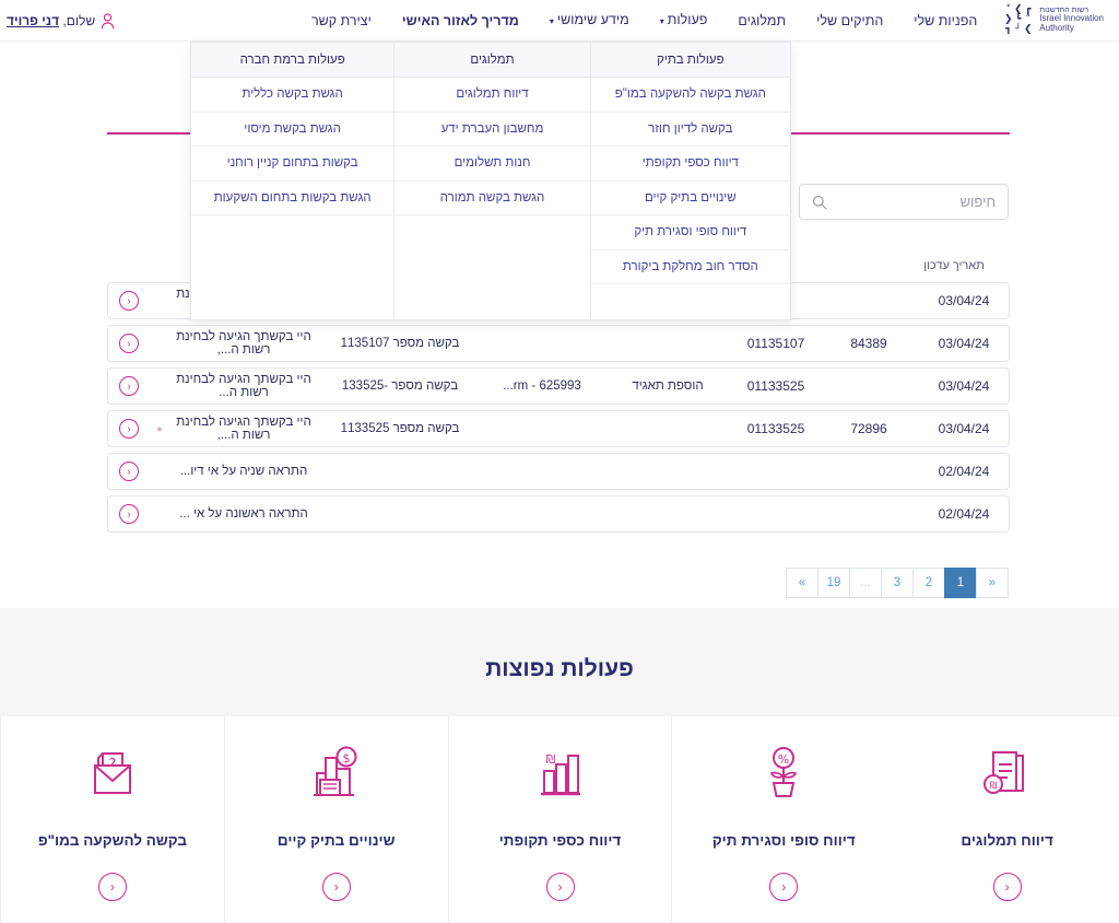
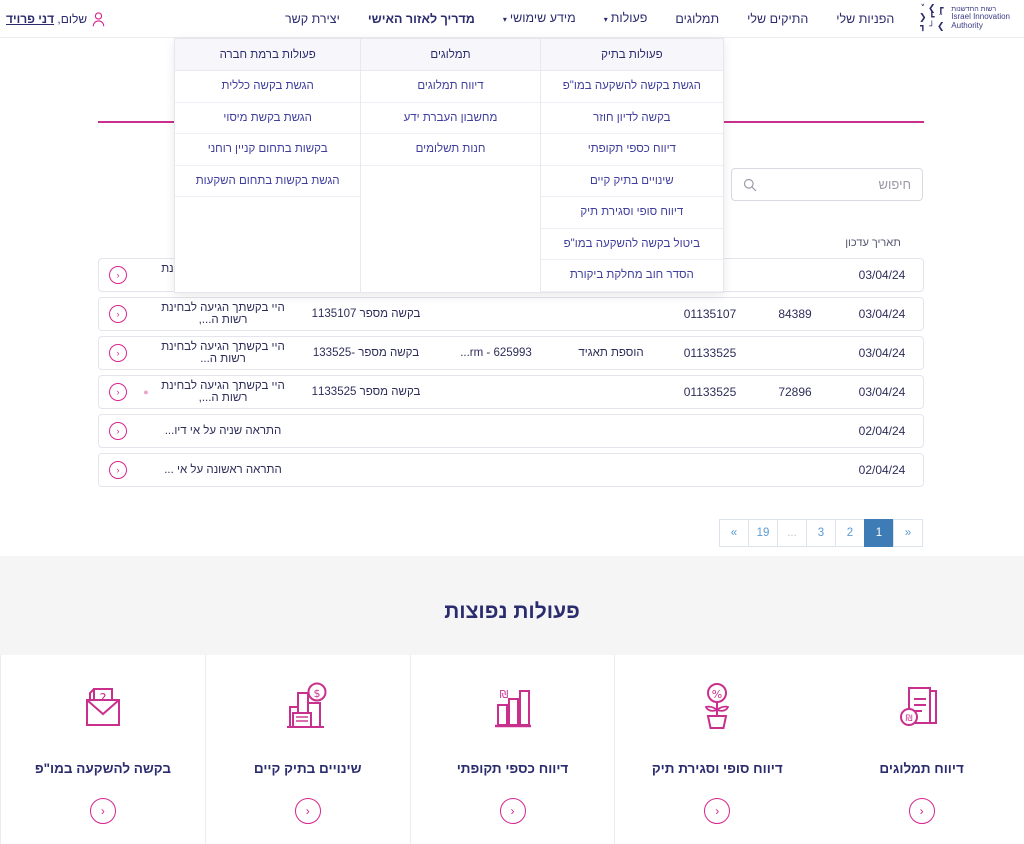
  ˅
  ❮
  ┏
  ❯
  ┗
  ˄
  ┓
  ┘
  ❮
  Israel Innovation
  Authority
  הפניות שלי
  התיקים שלי
  תמלוגים
  פעולות▾
  מידע שימושי▾
  מדריך לאזור האישי
  יצירת קשר
  שלום, דני פרויד
  פעולות בתיק
  הגשת בקשה להשקעה במו"פ
  בקשה לדיון חוזר
  דיווח כספי תקופתי
  שינויים בתיק קיים
  דיווח סופי וסגירת תיק
+ ביטול בקשה להשקעה במו"פ
  הסדר חוב מחלקת ביקורת
  תמלוגים
  דיווח תמלוגים
  מחשבון העברת ידע
  חנות תשלומים
- הגשת בקשה תמורה
  פעולות ברמת חברה
  הגשת בקשה כללית
  הגשת בקשת מיסוי
  בקשות בתחום קניין רוחני
  הגשת בקשות בתחום השקעות
  חיפוש
  תאריך עדכון
  03/04/24
  ‹
  03/04/24
  84389
  01135107
  בקשה מספר 1135107
  היי בקשתך הגיעה לבחינת רשות ה...,
  ‹
  03/04/24
  01133525
  הוספת תאגיד
  625993 - rm...
  בקשה מספר -133525
  היי בקשתך הגיעה לבחינת רשות ה...
  ‹
  03/04/24
  72896
  01133525
  בקשה מספר 1133525
  היי בקשתך הגיעה לבחינת רשות ה...,
  ●
  ‹
  02/04/24
  התראה שניה על אי דיו...
  ‹
  02/04/24
  התראה ראשונה על אי ...
  ‹
  »
  1
  2
  3
  ...
  19
  «
  פעולות נפוצות
  בקשה להשקעה במו"פ
  ‹
  $
  שינויים בתיק קיים
  ‹
  ₪
  דיווח כספי תקופתי
  ‹
  %
  דיווח סופי וסגירת תיק
  ‹
  ₪
  דיווח תמלוגים
  ‹
